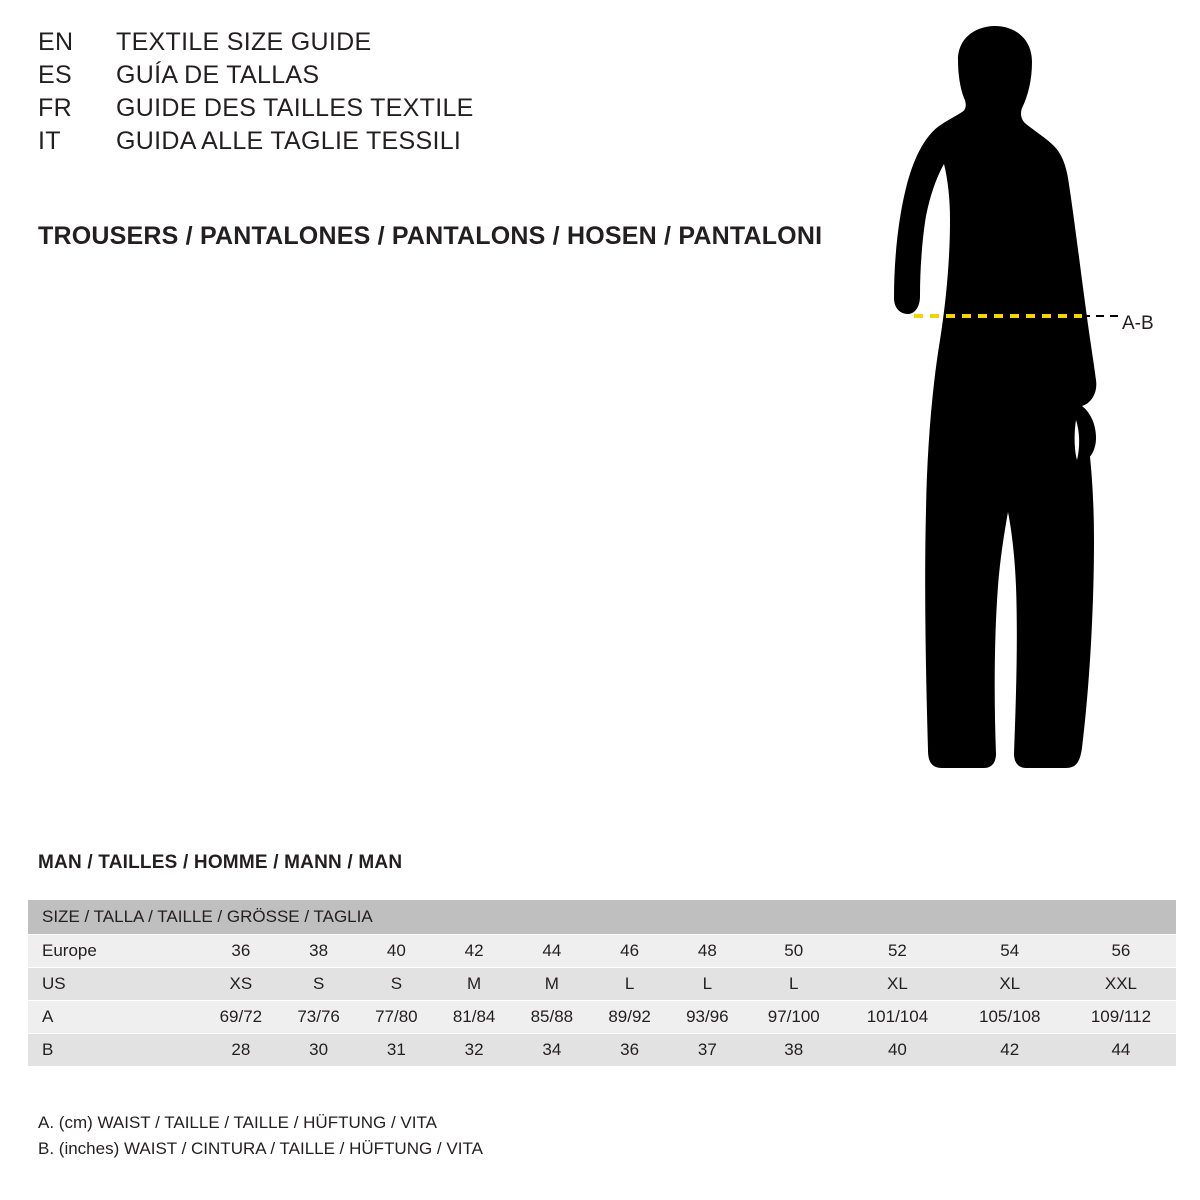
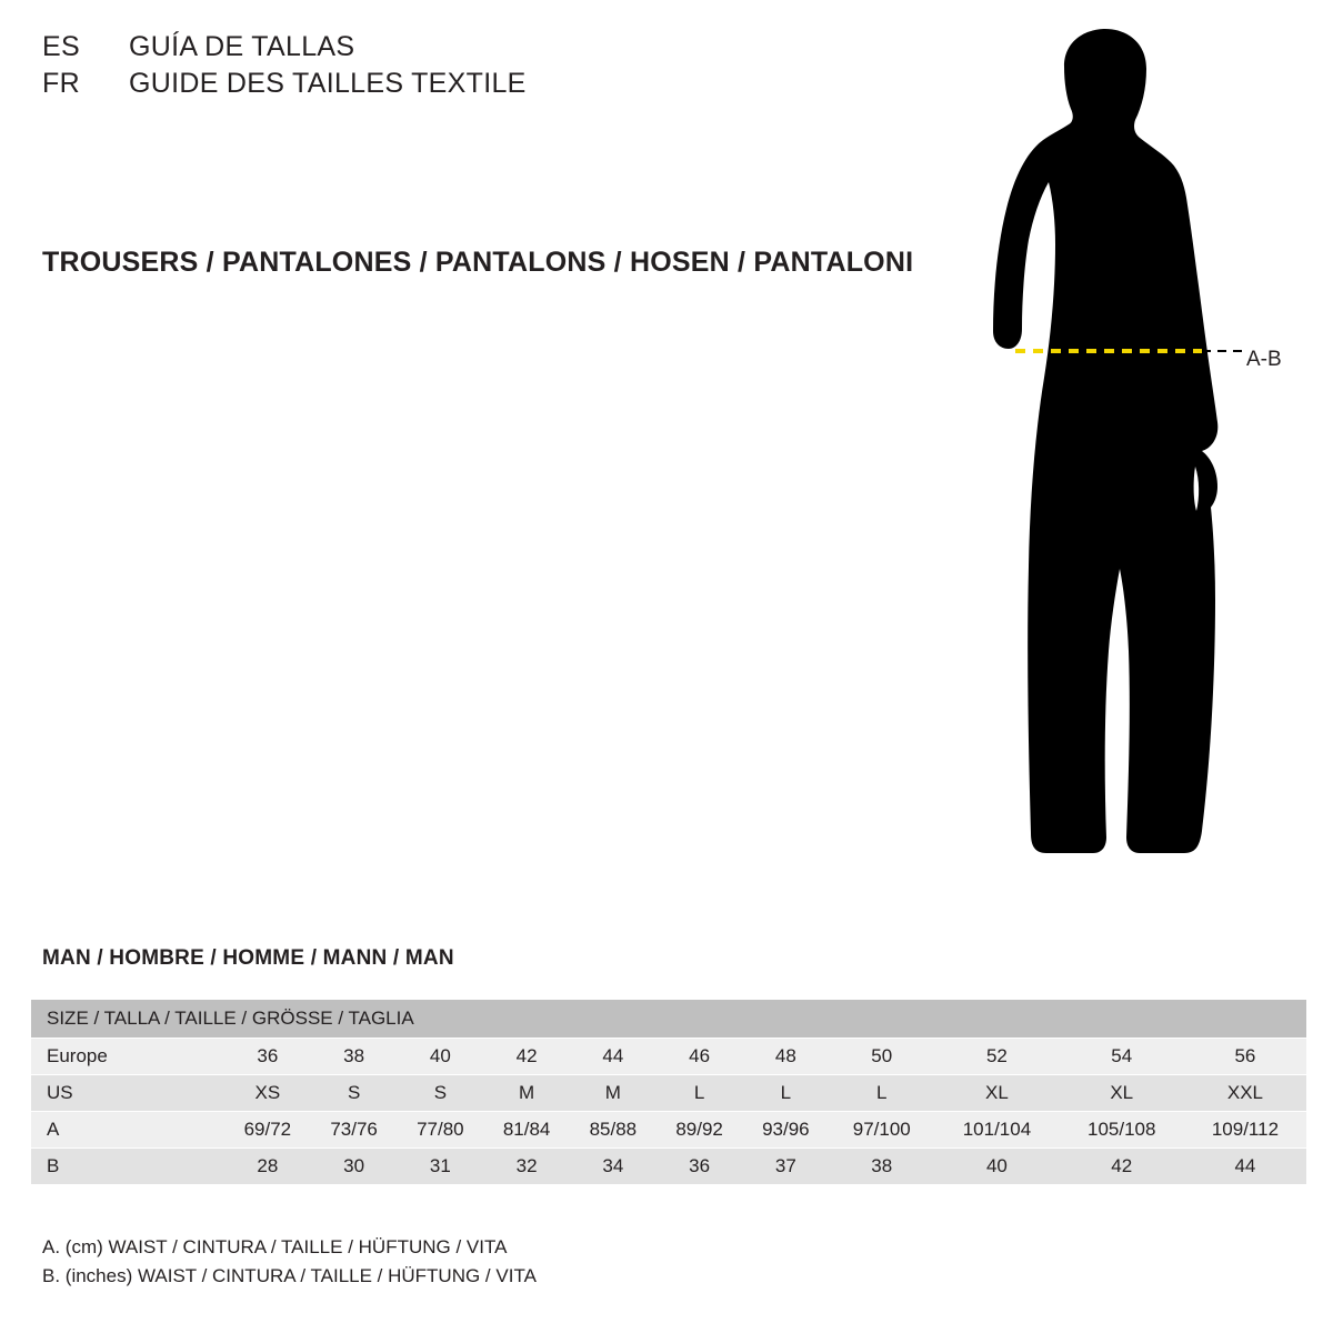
- EN
- TEXTILE SIZE GUIDE
  ES
  GUÍA DE TALLAS
  FR
  GUIDE DES TAILLES TEXTILE
- IT
- GUIDA ALLE TAGLIE TESSILI
  TROUSERS / PANTALONES / PANTALONS / HOSEN / PANTALONI
  A-B
- MAN / TAILLES / HOMME / MANN / MAN
+ MAN / HOMBRE / HOMME / MANN / MAN
  SIZE / TALLA / TAILLE / GRÖSSE / TAGLIA
  Europe	36	38	40	42	44	46	48	50	52	54	56
  US	XS	S	S	M	M	L	L	L	XL	XL	XXL
  A	69/72	73/76	77/80	81/84	85/88	89/92	93/96	97/100	101/104	105/108	109/112
  B	28	30	31	32	34	36	37	38	40	42	44
- A. (cm) WAIST / TAILLE / TAILLE / HÜFTUNG / VITA
+ A. (cm) WAIST / CINTURA / TAILLE / HÜFTUNG / VITA
  B. (inches) WAIST / CINTURA / TAILLE / HÜFTUNG / VITA
